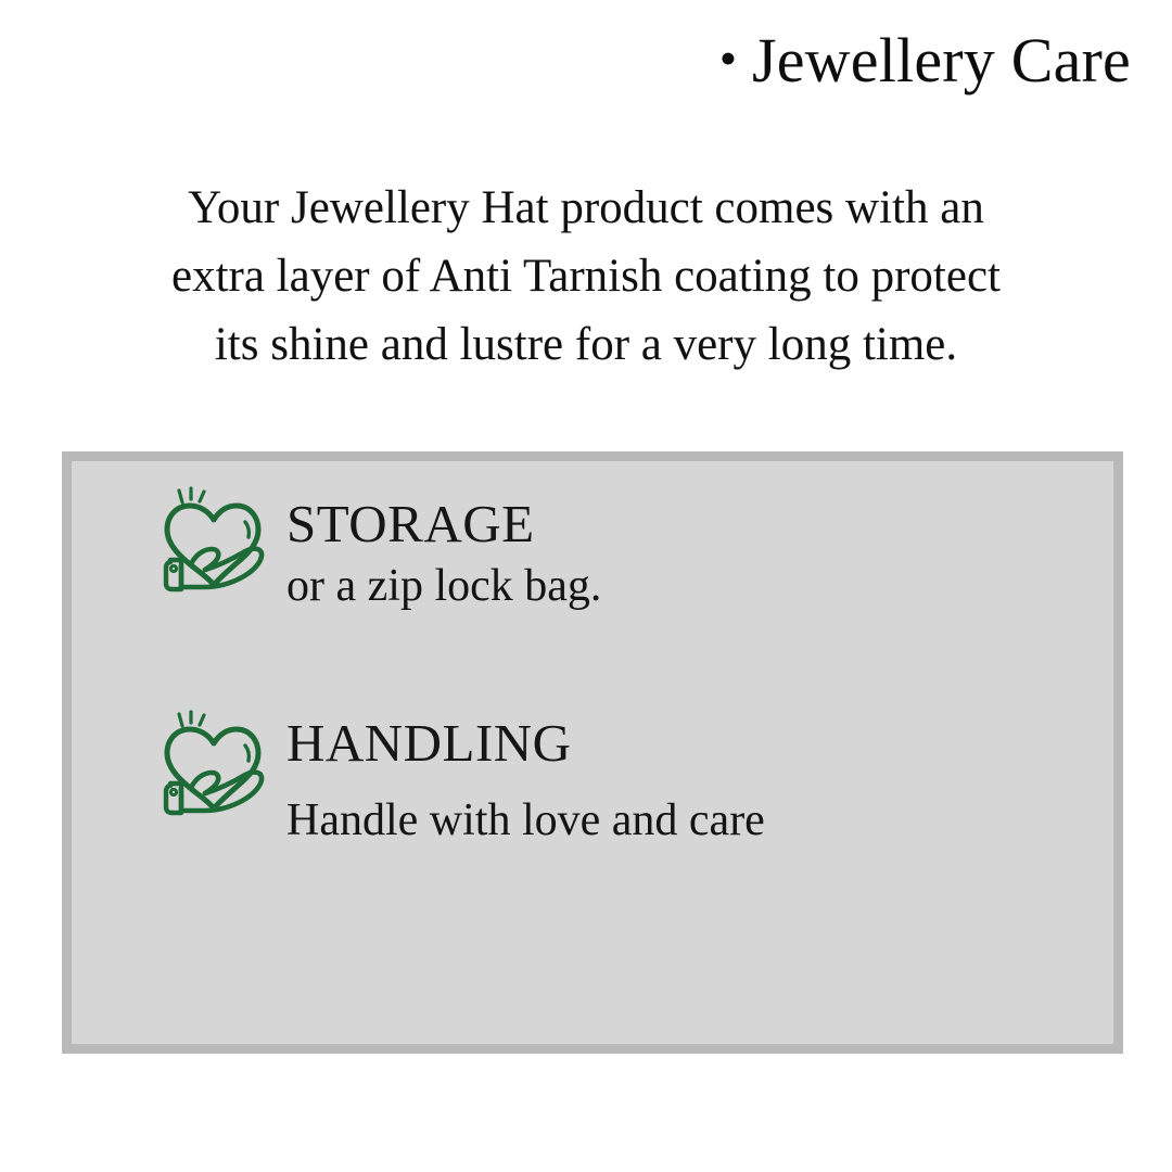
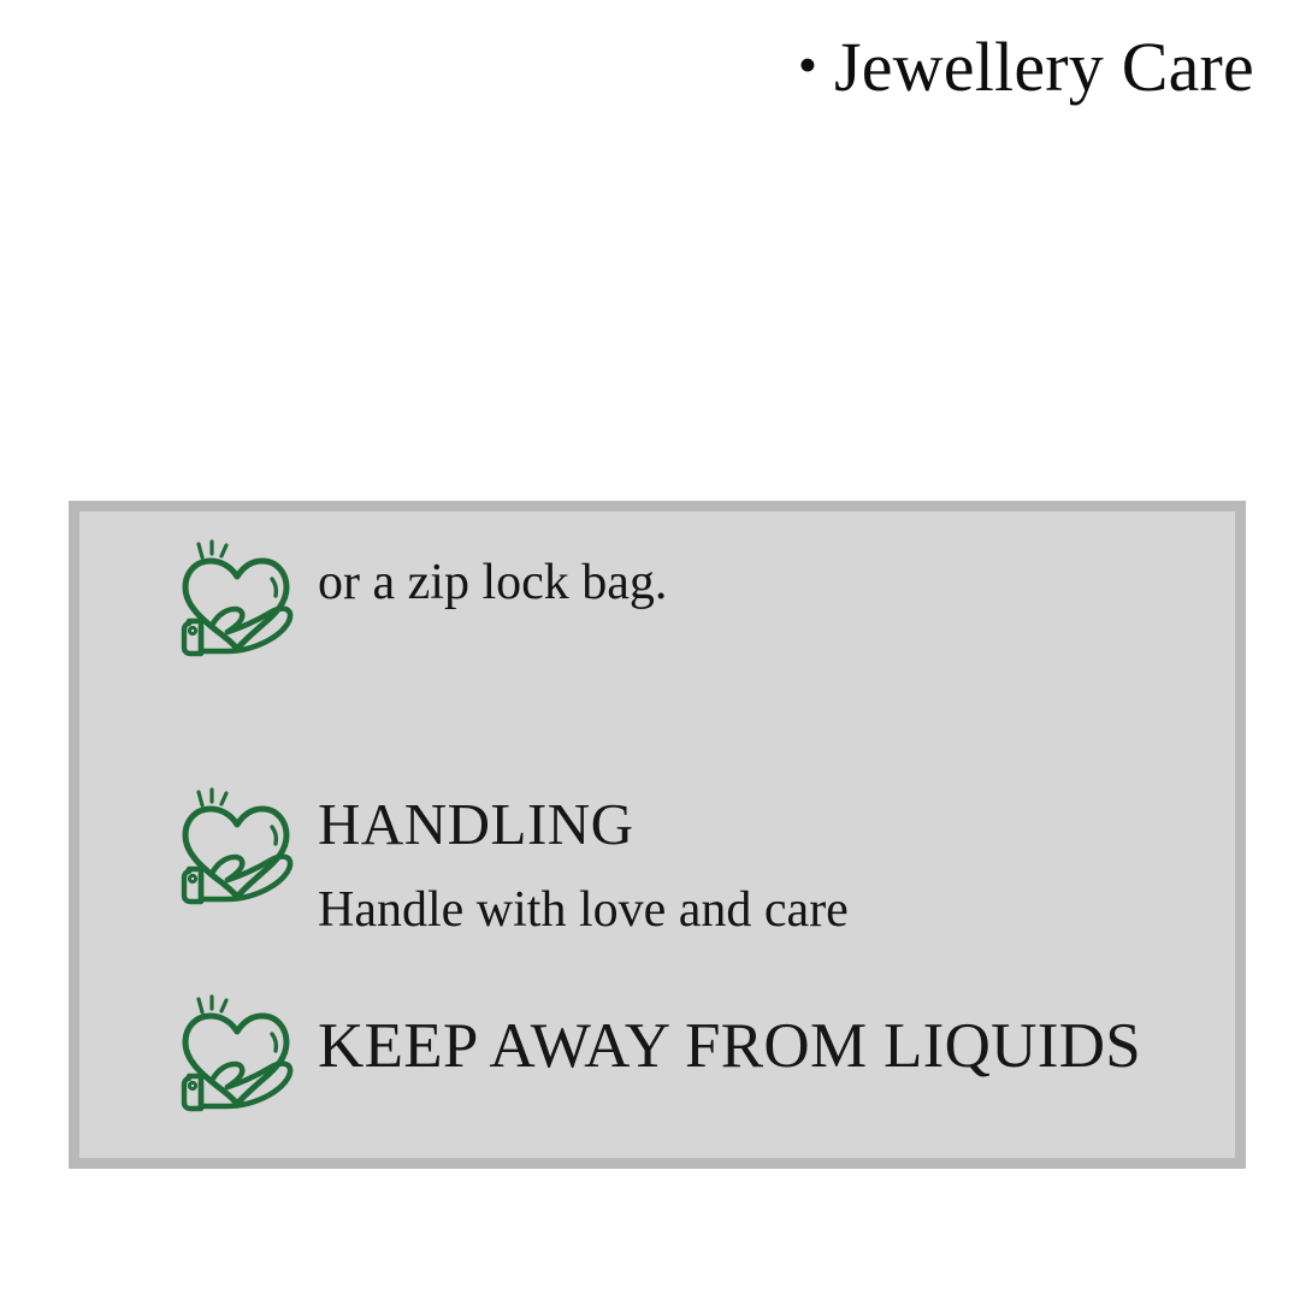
  •
  Jewellery Care
- Your Jewellery Hat product comes with an
- extra layer of Anti Tarnish coating to protect
- its shine and lustre for a very long time.
- STORAGE
  or a zip lock bag.
  HANDLING
  Handle with love and care
+ KEEP AWAY FROM LIQUIDS
